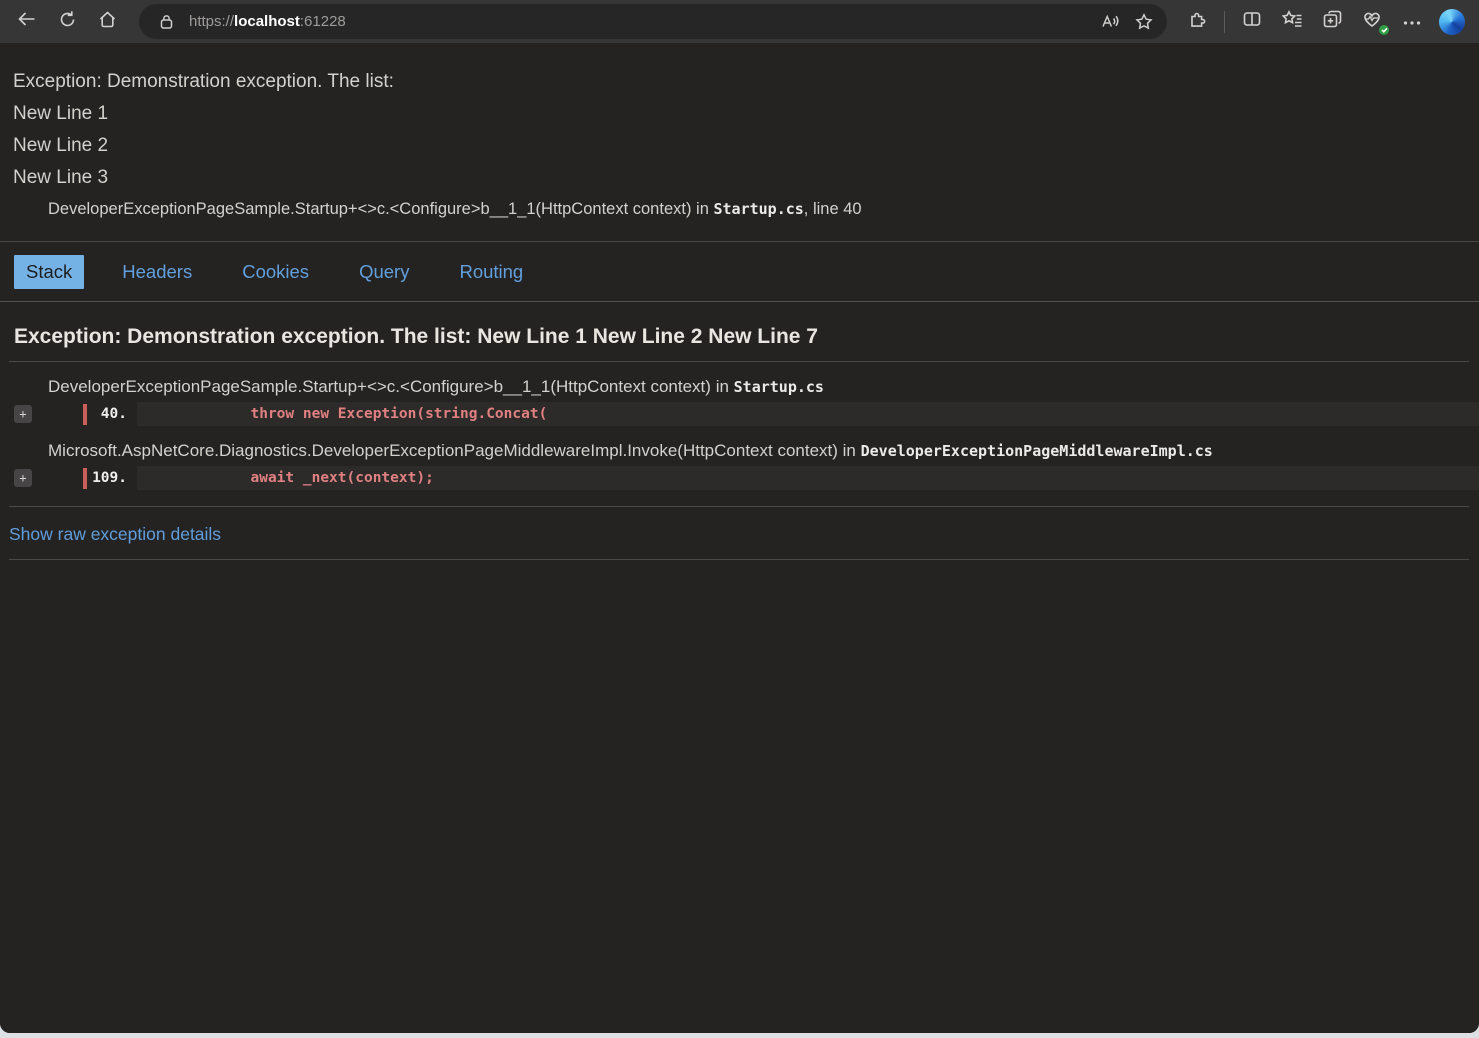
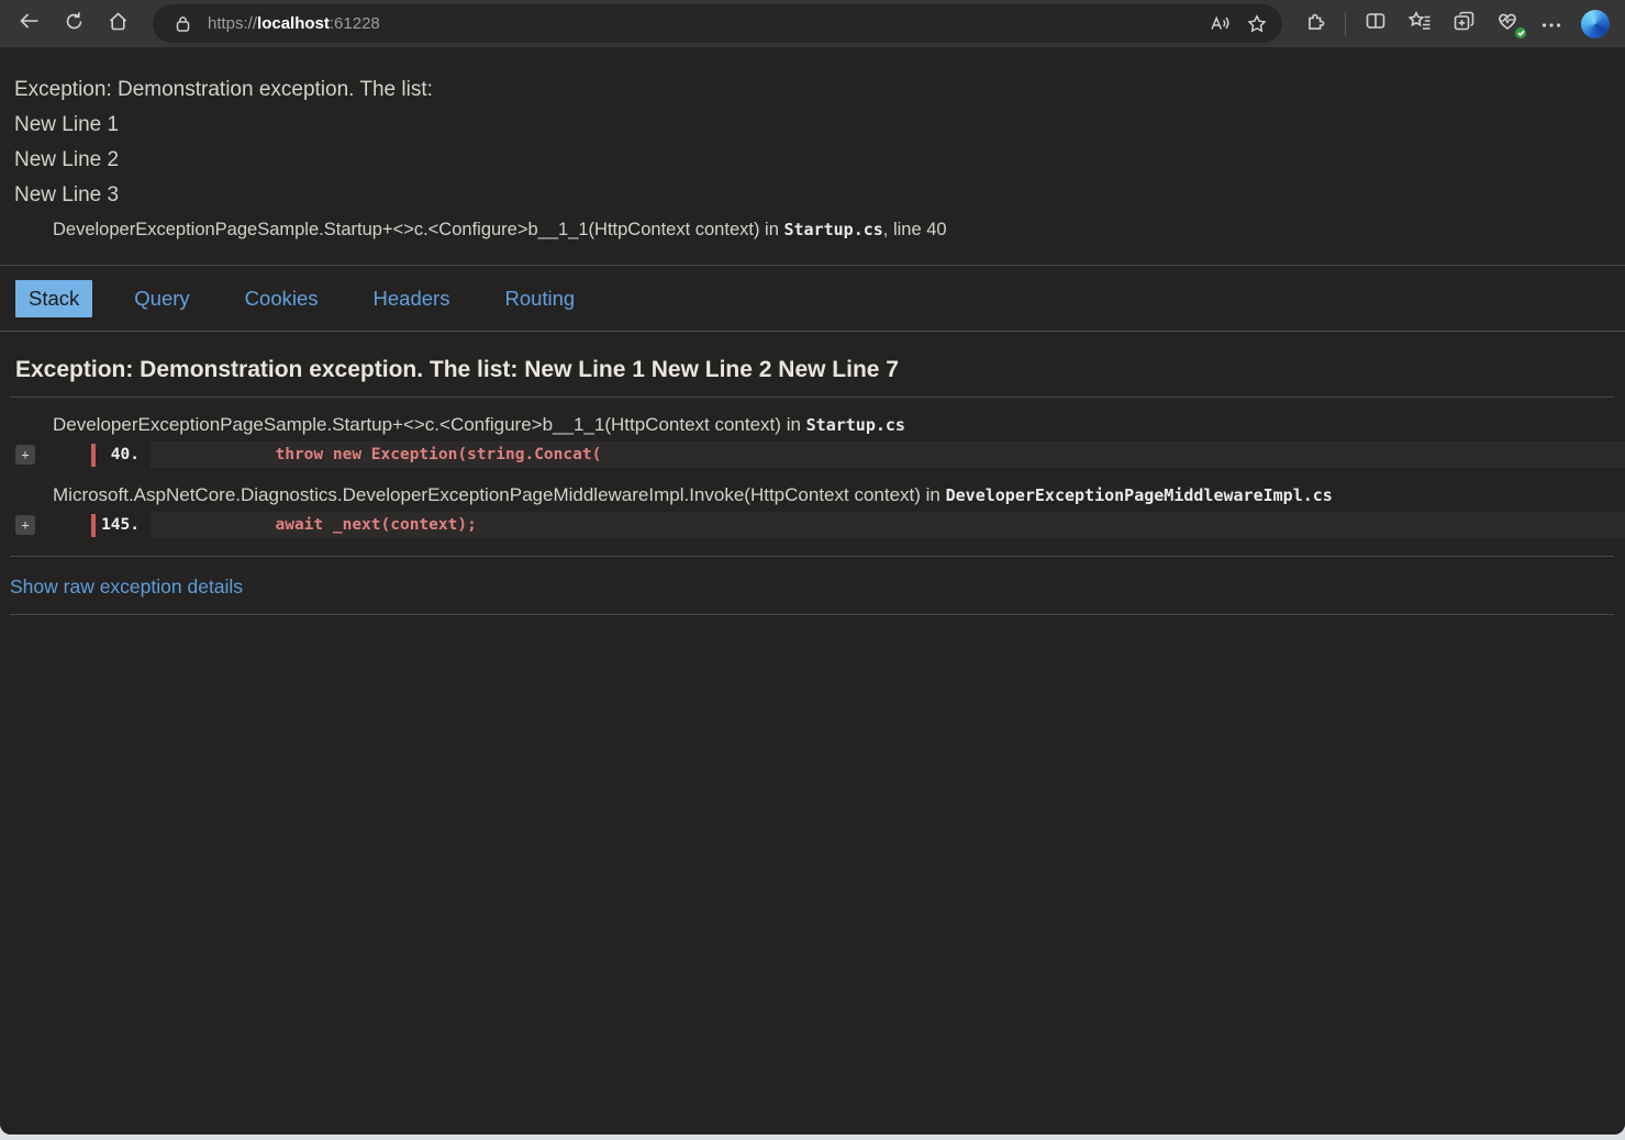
  https://localhost:61228
  Exception: Demonstration exception. The list:
  New Line 1
  New Line 2
  New Line 3
  DeveloperExceptionPageSample.Startup+<>c.<Configure>b__1_1(HttpContext context) in Startup.cs, line 40
  Stack
- Headers
+ Query
  Cookies
- Query
+ Headers
  Routing
  Exception: Demonstration exception. The list: New Line 1 New Line 2 New Line 7
  DeveloperExceptionPageSample.Startup+<>c.<Configure>b__1_1(HttpContext context) in Startup.cs
  +
  40.
  throw new Exception(string.Concat(
  Microsoft.AspNetCore.Diagnostics.DeveloperExceptionPageMiddlewareImpl.Invoke(HttpContext context) in DeveloperExceptionPageMiddlewareImpl.cs
  +
- 109.
+ 145.
  await _next(context);
  Show raw exception details
